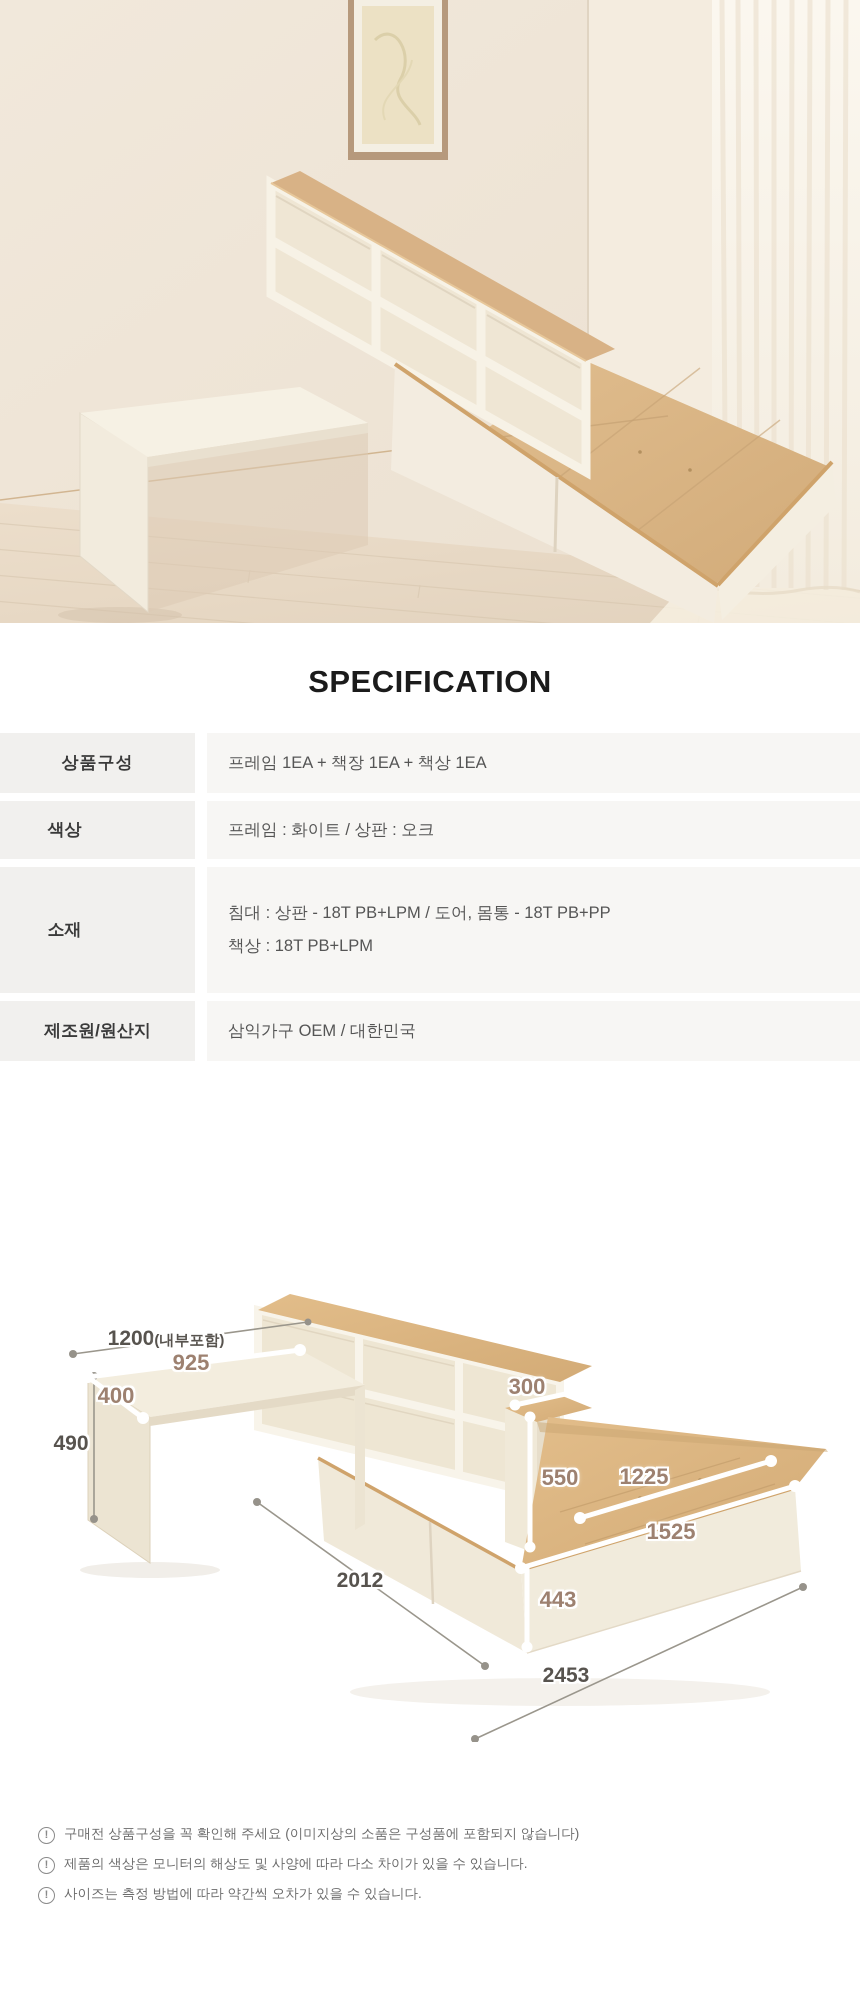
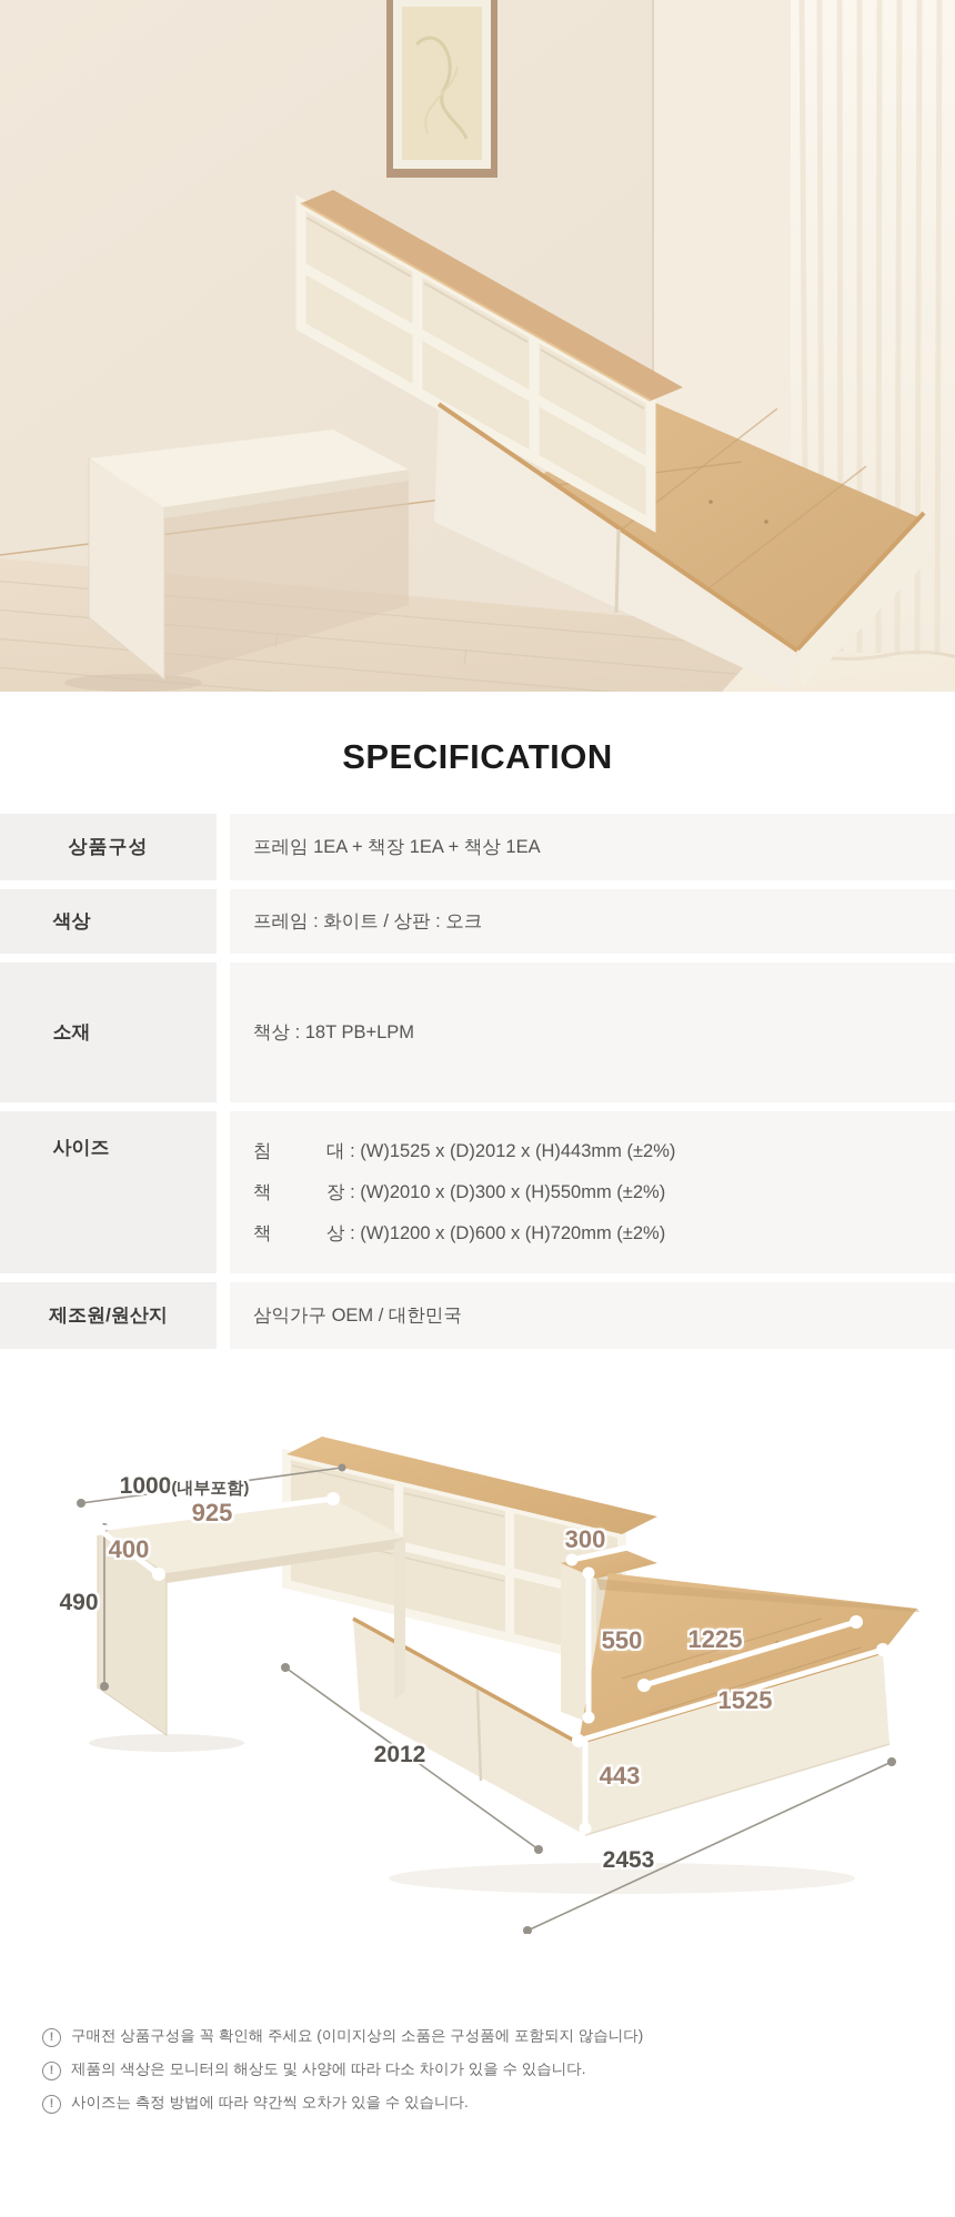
  SPECIFICATION
  상품구성
  프레임 1EA + 책장 1EA + 책상 1EA
  색상
  프레임 : 화이트 / 상판 : 오크
  소재
- 침대 : 상판 - 18T PB+LPM / 도어, 몸통 - 18T PB+PP
  책상 : 18T PB+LPM
+ 사이즈
+ 침 대 : (W)1525 x (D)2012 x (H)443mm (±2%)
+ 책 장 : (W)2010 x (D)300 x (H)550mm (±2%)
+ 책 상 : (W)1200 x (D)600 x (H)720mm (±2%)
  제조원/원산지
  삼익가구 OEM / 대한민국
- 1200(내부포함)
+ 1000(내부포함)
  925
  400
  490
  300
  550
  1225
  1525
  443
  2012
  2453
  !
  구매전 상품구성을 꼭 확인해 주세요 (이미지상의 소품은 구성품에 포함되지 않습니다)
  !
  제품의 색상은 모니터의 해상도 및 사양에 따라 다소 차이가 있을 수 있습니다.
  !
  사이즈는 측정 방법에 따라 약간씩 오차가 있을 수 있습니다.
